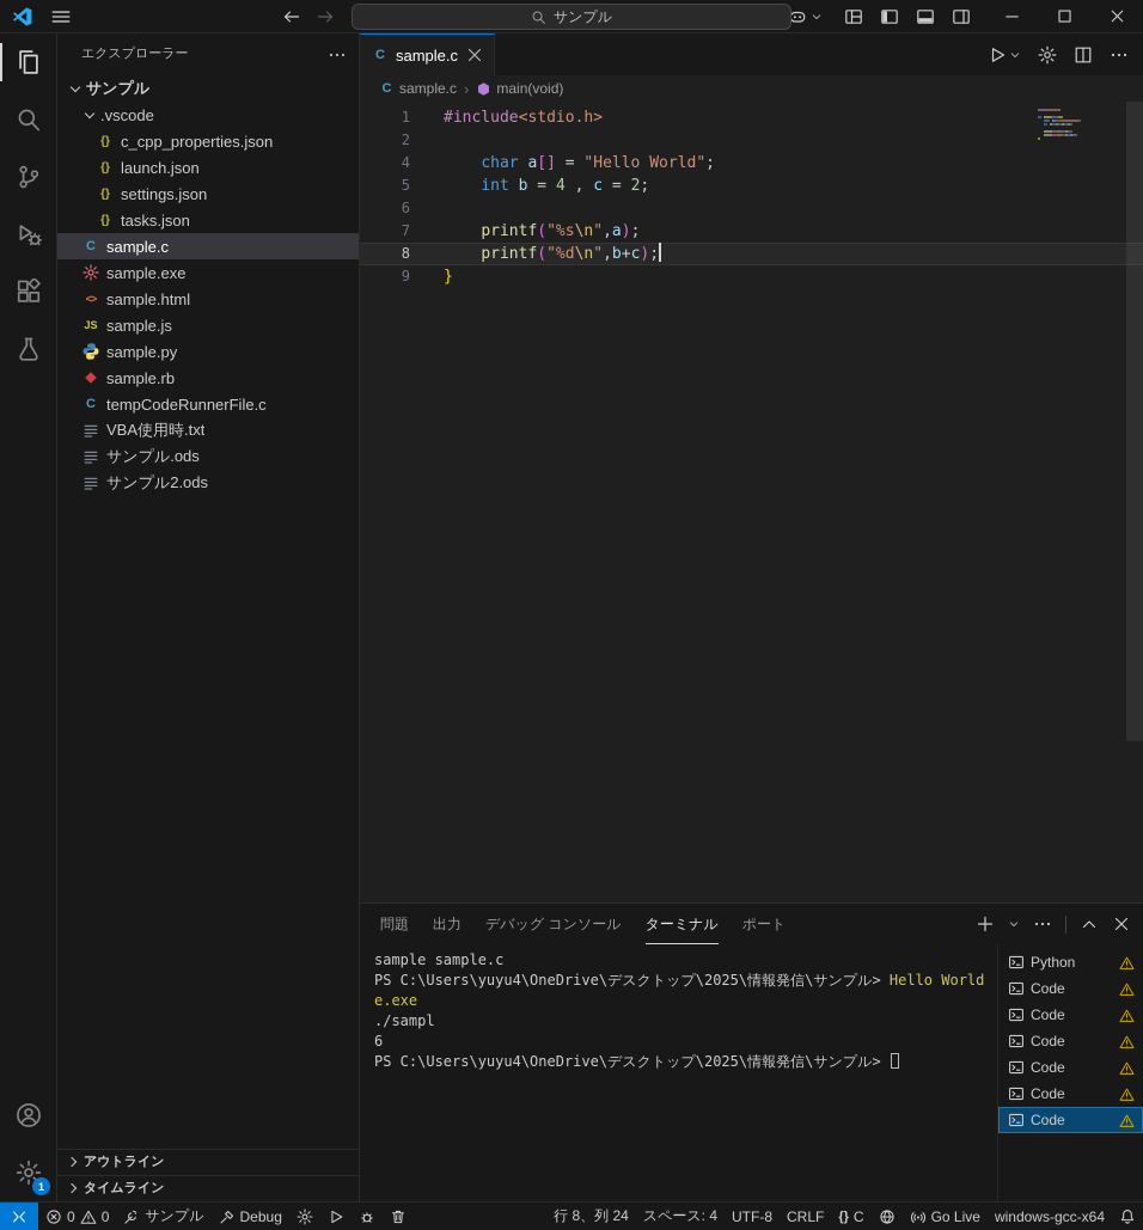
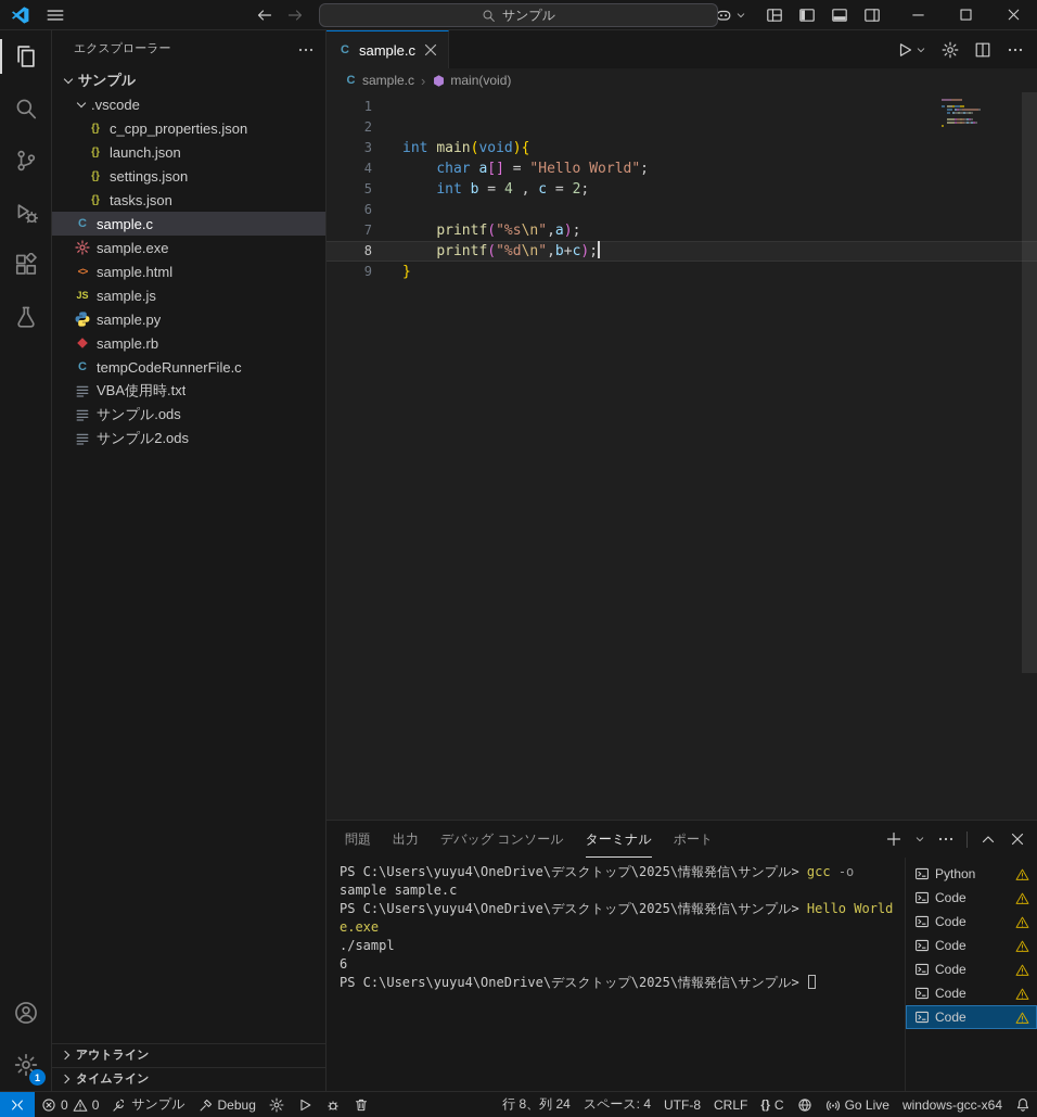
  サンプル
  1
  エクスプローラー
  サンプル
  .vscode
  {}
  c_cpp_properties.json
  {}
  launch.json
  {}
  settings.json
  {}
  tasks.json
  C
  sample.c
  sample.exe
  <>
  sample.html
  JS
  sample.js
  sample.py
  sample.rb
  C
  tempCodeRunnerFile.c
  VBA使用時.txt
  サンプル.ods
  サンプル2.ods
  アウトライン
  タイムライン
  C
  sample.c
  C
  sample.c
  ›
  main(void)
  1
- #include<stdio.h>
  2
+ 3
+ int main(void){
  4
  char a[] = "Hello World";
  5
  int b = 4 , c = 2;
  6
  7
  printf("%s\n",a);
  8
  printf("%d\n",b+c);
  9
  }
  問題
  出力
  デバッグ コンソール
  ターミナル
  ポート
+ PS C:\Users\yuyu4\OneDrive\デスクトップ\2025\情報発信\サンプル> gcc -o
  sample sample.c
  PS C:\Users\yuyu4\OneDrive\デスクトップ\2025\情報発信\サンプル> Hello World
  e.exe
  ./sampl
  6
  PS C:\Users\yuyu4\OneDrive\デスクトップ\2025\情報発信\サンプル>
  Python
  Code
  Code
  Code
  Code
  Code
  Code
  0
  0
  サンプル
  Debug
  行 8、列 24
  スペース: 4
  UTF-8
  CRLF
  {}
  C
  Go Live
  windows-gcc-x64
